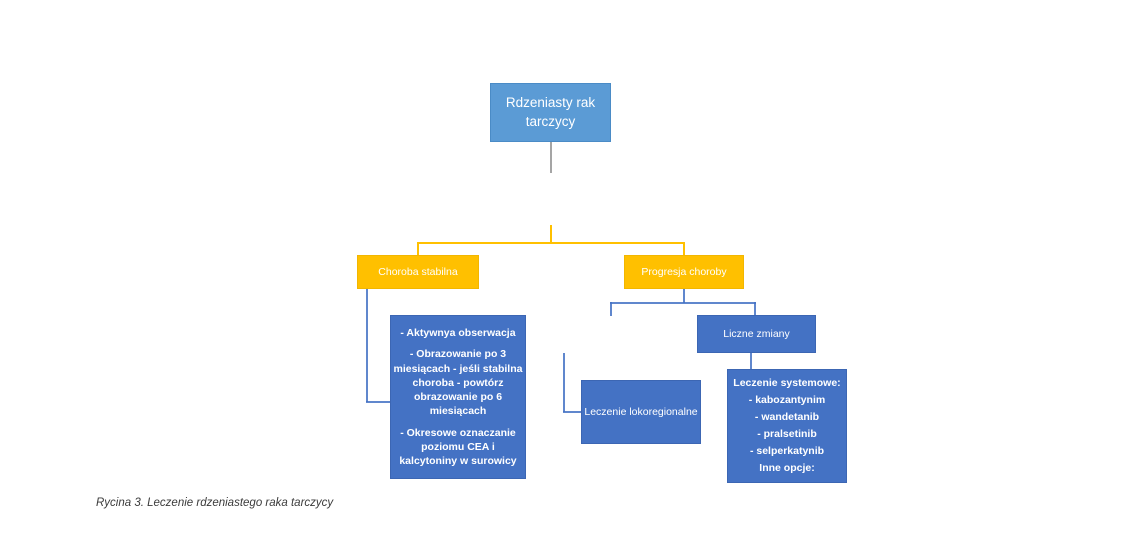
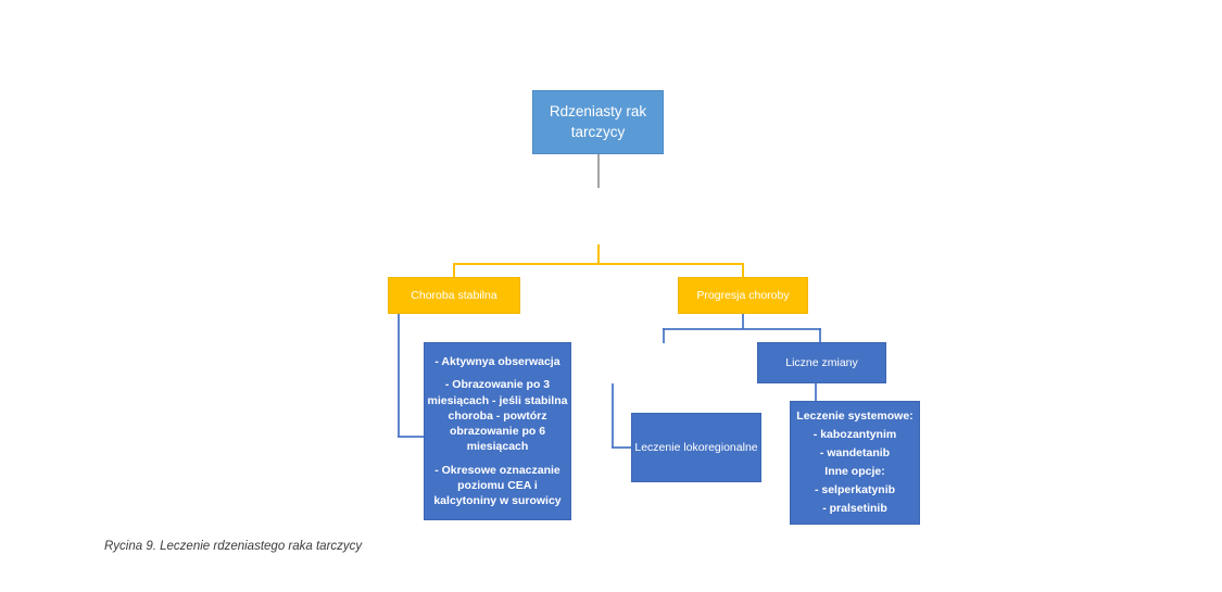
  Rdzeniasty rak
  tarczycy
  Choroba stabilna
  Progresja choroby
  - Aktywnya obserwacja
  - Obrazowanie po 3 miesiącach - jeśli stabilna choroba - powtórz obrazowanie po 6 miesiącach
  - Okresowe oznaczanie poziomu CEA i kalcytoniny w surowicy
  Liczne zmiany
  Leczenie lokoregionalne
  Leczenie systemowe:
  - kabozantynim
  - wandetanib
- - pralsetinib
+ Inne opcje:
  - selperkatynib
- Inne opcje:
+ - pralsetinib
- Rycina 3. Leczenie rdzeniastego raka tarczycy
+ Rycina 9. Leczenie rdzeniastego raka tarczycy
